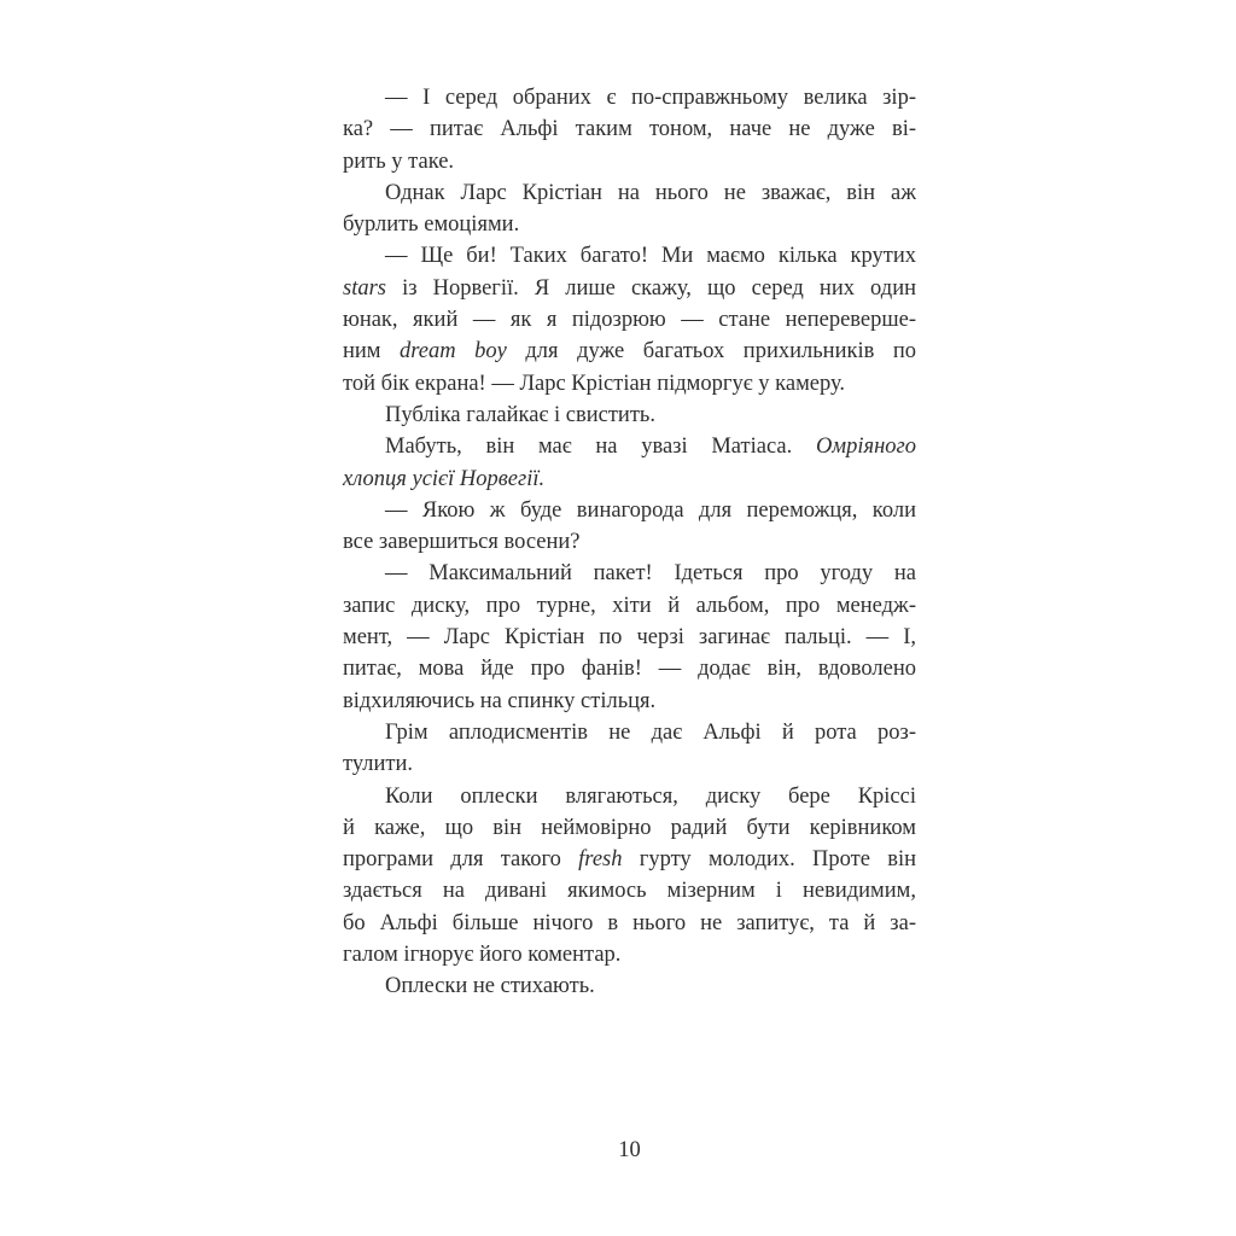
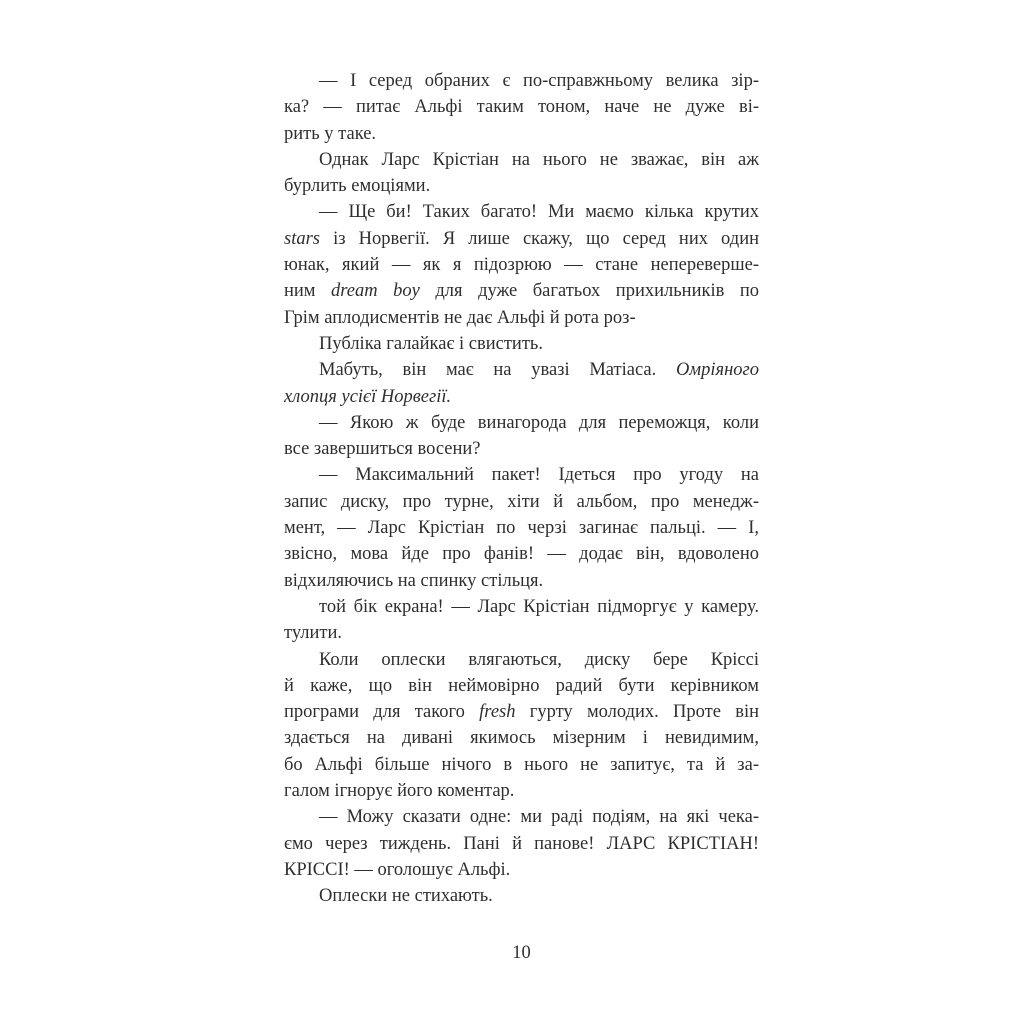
  — І серед обраних є по-справжньому велика зір-
  ка? — питає Альфі таким тоном, наче не дуже ві-
  рить у таке.
  Однак Ларс Крістіан на нього не зважає, він аж
  бурлить емоціями.
  — Ще би! Таких багато! Ми маємо кілька крутих
  stars із Норвегії. Я лише скажу, що серед них один
  юнак, який — як я підозрюю — стане непереверше-
  ним dream boy для дуже багатьох прихильників по
- той бік екрана! — Ларс Крістіан підморгує у камеру.
+ Грім аплодисментів не дає Альфі й рота роз-
  Публіка галайкає і свистить.
  Мабуть, він має на увазі Матіаса. Омріяного
  хлопця усієї Норвегії.
  — Якою ж буде винагорода для переможця, коли
  все завершиться восени?
  — Максимальний пакет! Ідеться про угоду на
  запис диску, про турне, хіти й альбом, про менедж-
  мент, — Ларс Крістіан по черзі загинає пальці. — І,
- питає, мова йде про фанів! — додає він, вдоволено
+ звісно, мова йде про фанів! — додає він, вдоволено
  відхиляючись на спинку стільця.
- Грім аплодисментів не дає Альфі й рота роз-
+ той бік екрана! — Ларс Крістіан підморгує у камеру.
  тулити.
  Коли оплески влягаються, диску бере Кріссі
  й каже, що він неймовірно радий бути керівником
  програми для такого fresh гурту молодих. Проте він
  здається на дивані якимось мізерним і невидимим,
  бо Альфі більше нічого в нього не запитує, та й за-
  галом ігнорує його коментар.
+ — Можу сказати одне: ми раді подіям, на які чека-
+ ємо через тиждень. Пані й панове! ЛАРС КРІСТІАН!
+ КРІССІ! — оголошує Альфі.
  Оплески не стихають.
  10
